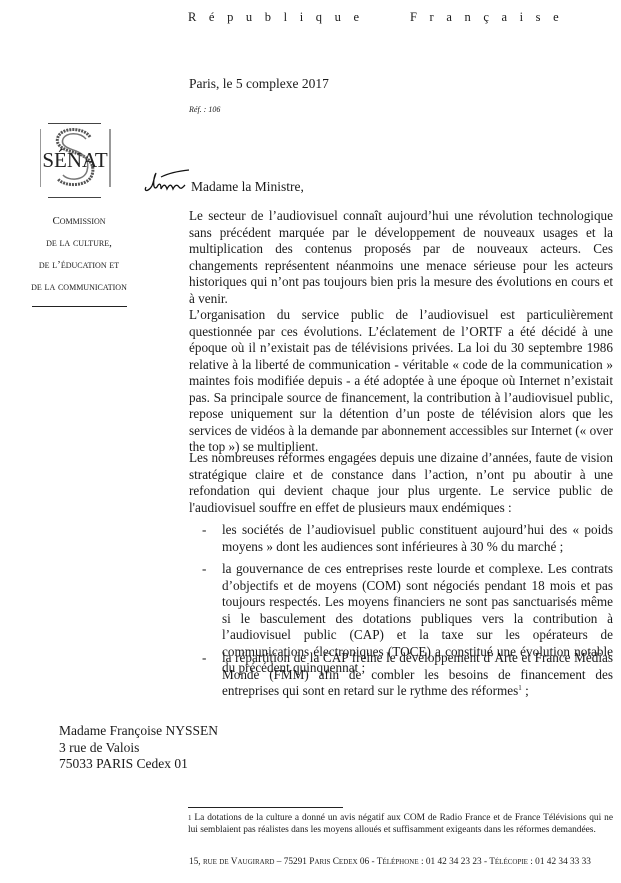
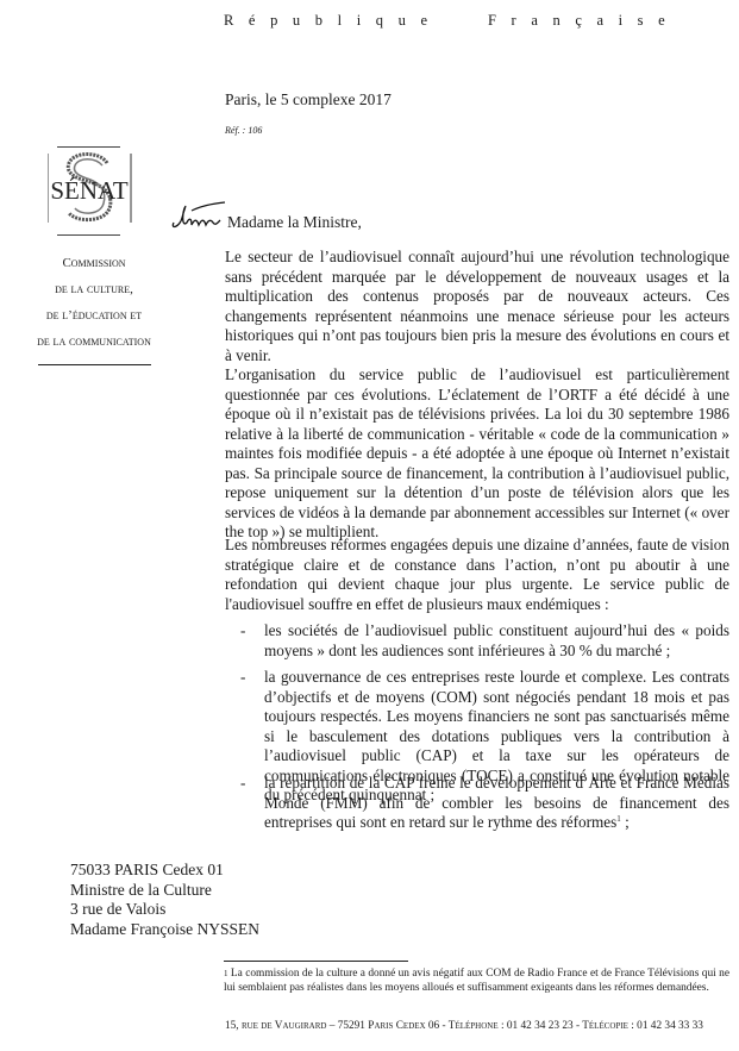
  République
  Française
  Paris, le 5 complexe 2017
  Réf. : 106
  SÉNAT
  Commission
  de la culture,
  de l’éducation et
  de la communication
  Madame la Ministre,
  Le secteur de l’audiovisuel connaît aujourd’hui une révolution technologique sans précédent marquée par le développement de nouveaux usages et la multiplication des contenus proposés par de nouveaux acteurs. Ces changements représentent néanmoins une menace sérieuse pour les acteurs historiques qui n’ont pas toujours bien pris la mesure des évolutions en cours et à venir.
  L’organisation du service public de l’audiovisuel est particulièrement questionnée par ces évolutions. L’éclatement de l’ORTF a été décidé à une époque où il n’existait pas de télévisions privées. La loi du 30 septembre 1986 relative à la liberté de communication - véritable « code de la communication » maintes fois modifiée depuis - a été adoptée à une époque où Internet n’existait pas. Sa principale source de financement, la contribution à l’audiovisuel public, repose uniquement sur la détention d’un poste de télévision alors que les services de vidéos à la demande par abonnement accessibles sur Internet (« over the top ») se multiplient.
  Les nombreuses réformes engagées depuis une dizaine d’années, faute de vision stratégique claire et de constance dans l’action, n’ont pu aboutir à une refondation qui devient chaque jour plus urgente. Le service public de l'audiovisuel souffre en effet de plusieurs maux endémiques :
  -
  les sociétés de l’audiovisuel public constituent aujourd’hui des « poids moyens » dont les audiences sont inférieures à 30 % du marché ;
  -
  la gouvernance de ces entreprises reste lourde et complexe. Les contrats d’objectifs et de moyens (COM) sont négociés pendant 18 mois et pas toujours respectés. Les moyens financiers ne sont pas sanctuarisés même si le basculement des dotations publiques vers la contribution à l’audiovisuel public (CAP) et la taxe sur les opérateurs de communications électroniques (TOCE) a constitué une évolution notable du précédent quinquennat ;
  -
  la répartition de la CAP freine le développement d’Arte et France Médias Monde (FMM) afin de combler les besoins de financement des entreprises qui sont en retard sur le rythme des réformes1 ;
- Madame Françoise NYSSEN
+ 75033 PARIS Cedex 01
+ Ministre de la Culture
  3 rue de Valois
- 75033 PARIS Cedex 01
+ Madame Françoise NYSSEN
- 1 La dotations de la culture a donné un avis négatif aux COM de Radio France et de France Télévisions qui ne lui semblaient pas réalistes dans les moyens alloués et suffisamment exigeants dans les réformes demandées.
+ 1 La commission de la culture a donné un avis négatif aux COM de Radio France et de France Télévisions qui ne lui semblaient pas réalistes dans les moyens alloués et suffisamment exigeants dans les réformes demandées.
  15, rue de Vaugirard – 75291 Paris Cedex 06 - Téléphone : 01 42 34 23 23 - Télécopie : 01 42 34 33 33
